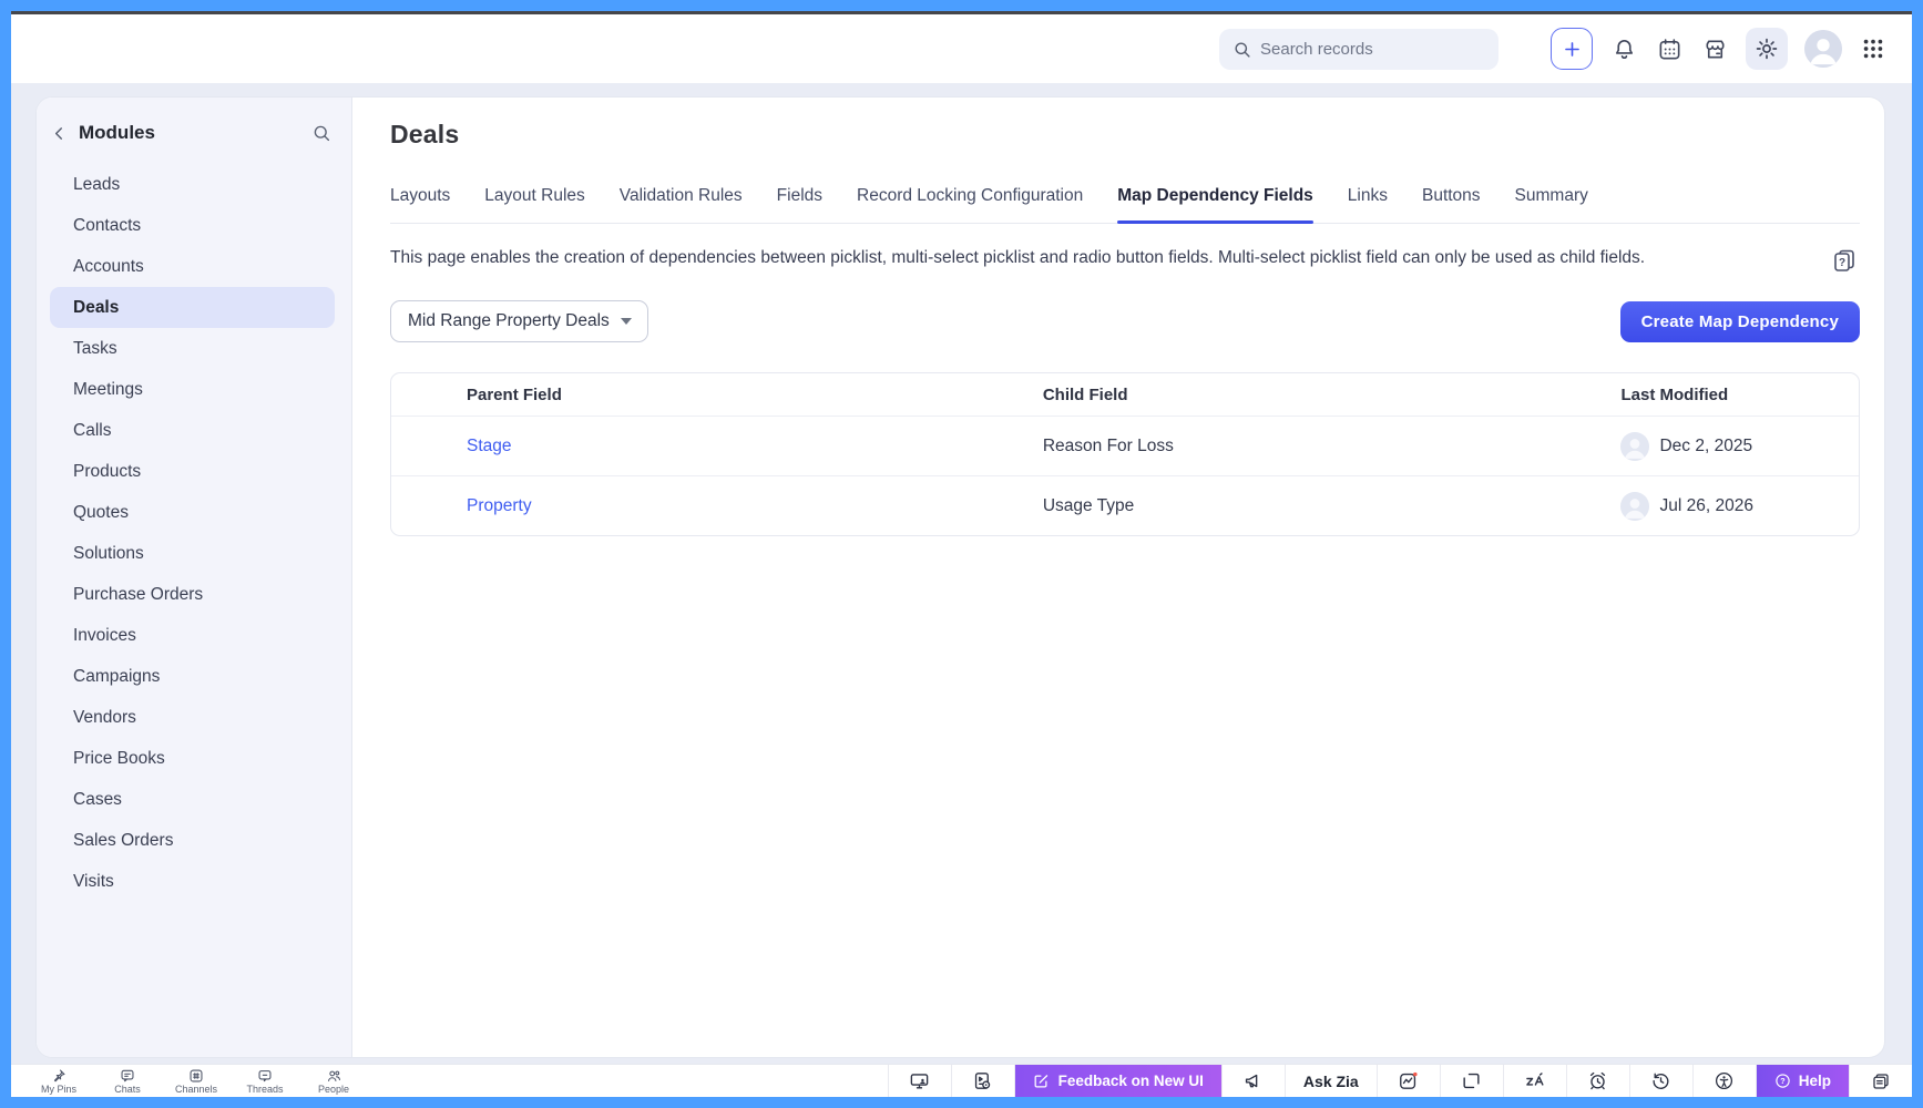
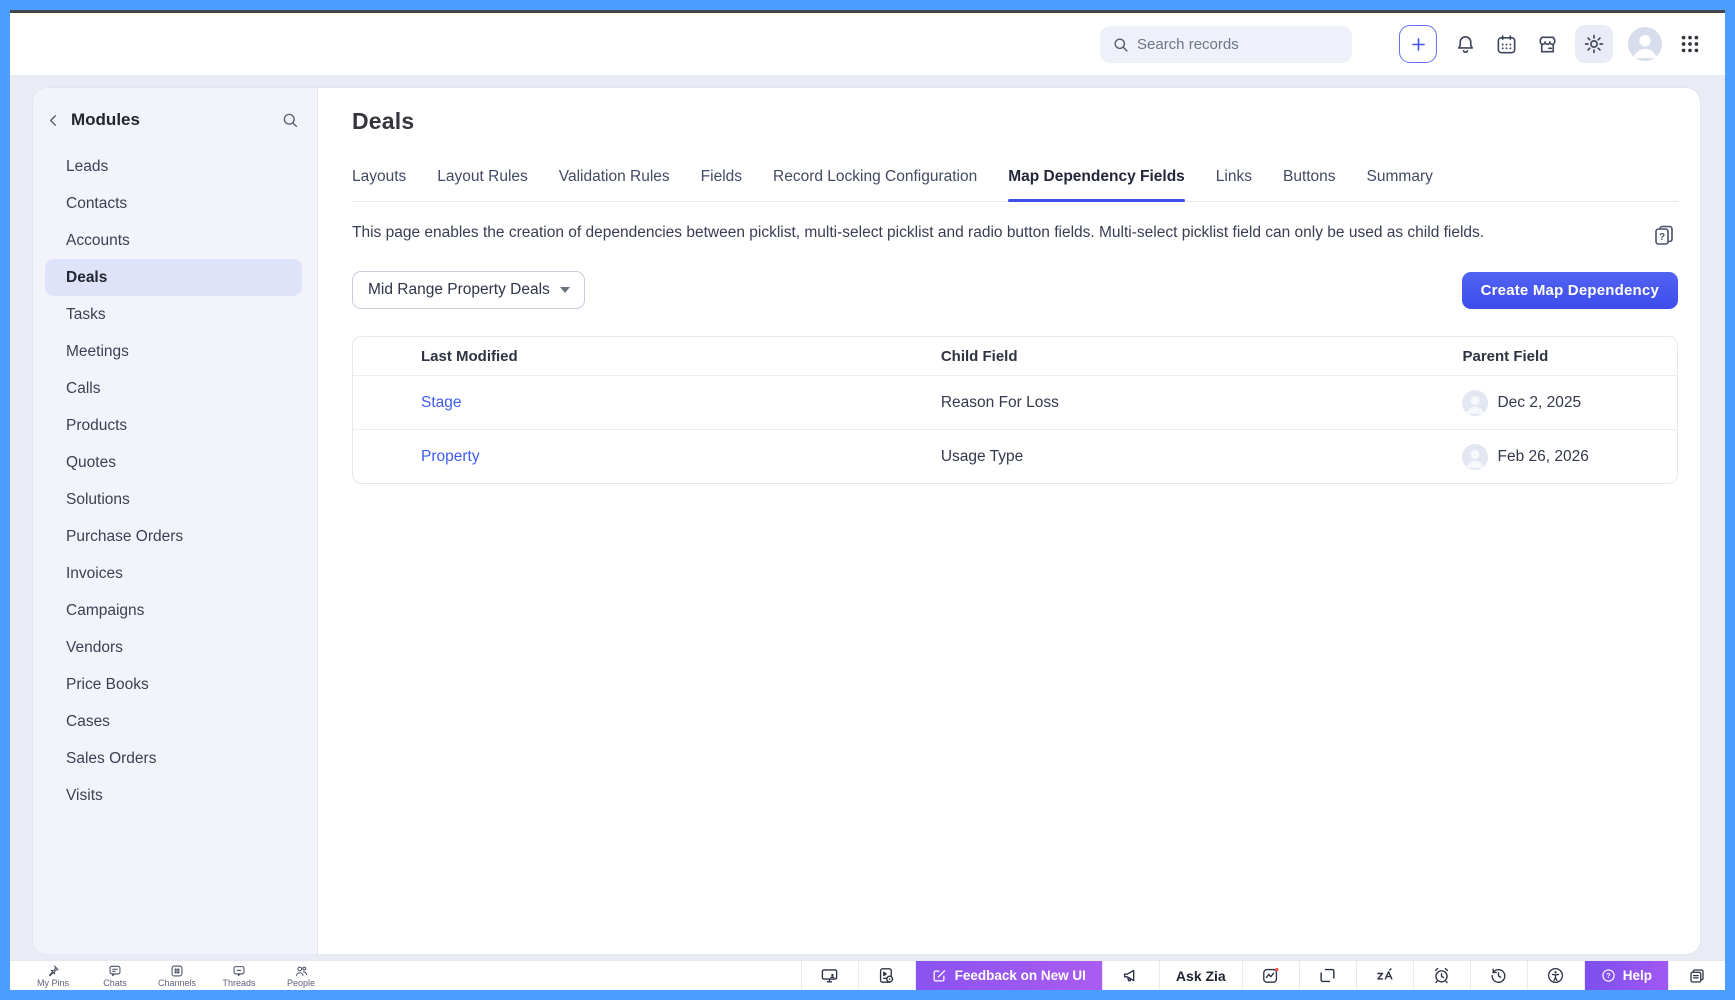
  Search records
  Modules
  Leads
  Contacts
  Accounts
  Deals
  Tasks
  Meetings
  Calls
  Products
  Quotes
  Solutions
  Purchase Orders
  Invoices
  Campaigns
  Vendors
  Price Books
  Cases
  Sales Orders
  Visits
  Deals
  Layouts
  Layout Rules
  Validation Rules
  Fields
  Record Locking Configuration
  Map Dependency Fields
  Links
  Buttons
  Summary
  This page enables the creation of dependencies between picklist, multi-select picklist and radio button fields. Multi-select picklist field can only be used as child fields.
  ?
  Mid Range Property Deals
  Create Map Dependency
- Parent Field
+ Last Modified
  Child Field
- Last Modified
+ Parent Field
  Stage
  Reason For Loss
  Dec 2, 2025
  Property
  Usage Type
- Jul 26, 2026
+ Feb 26, 2026
  My Pins
  Chats
  Channels
  Threads
  People
  Feedback on New UI
  Ask Zia
  ?
  Help
